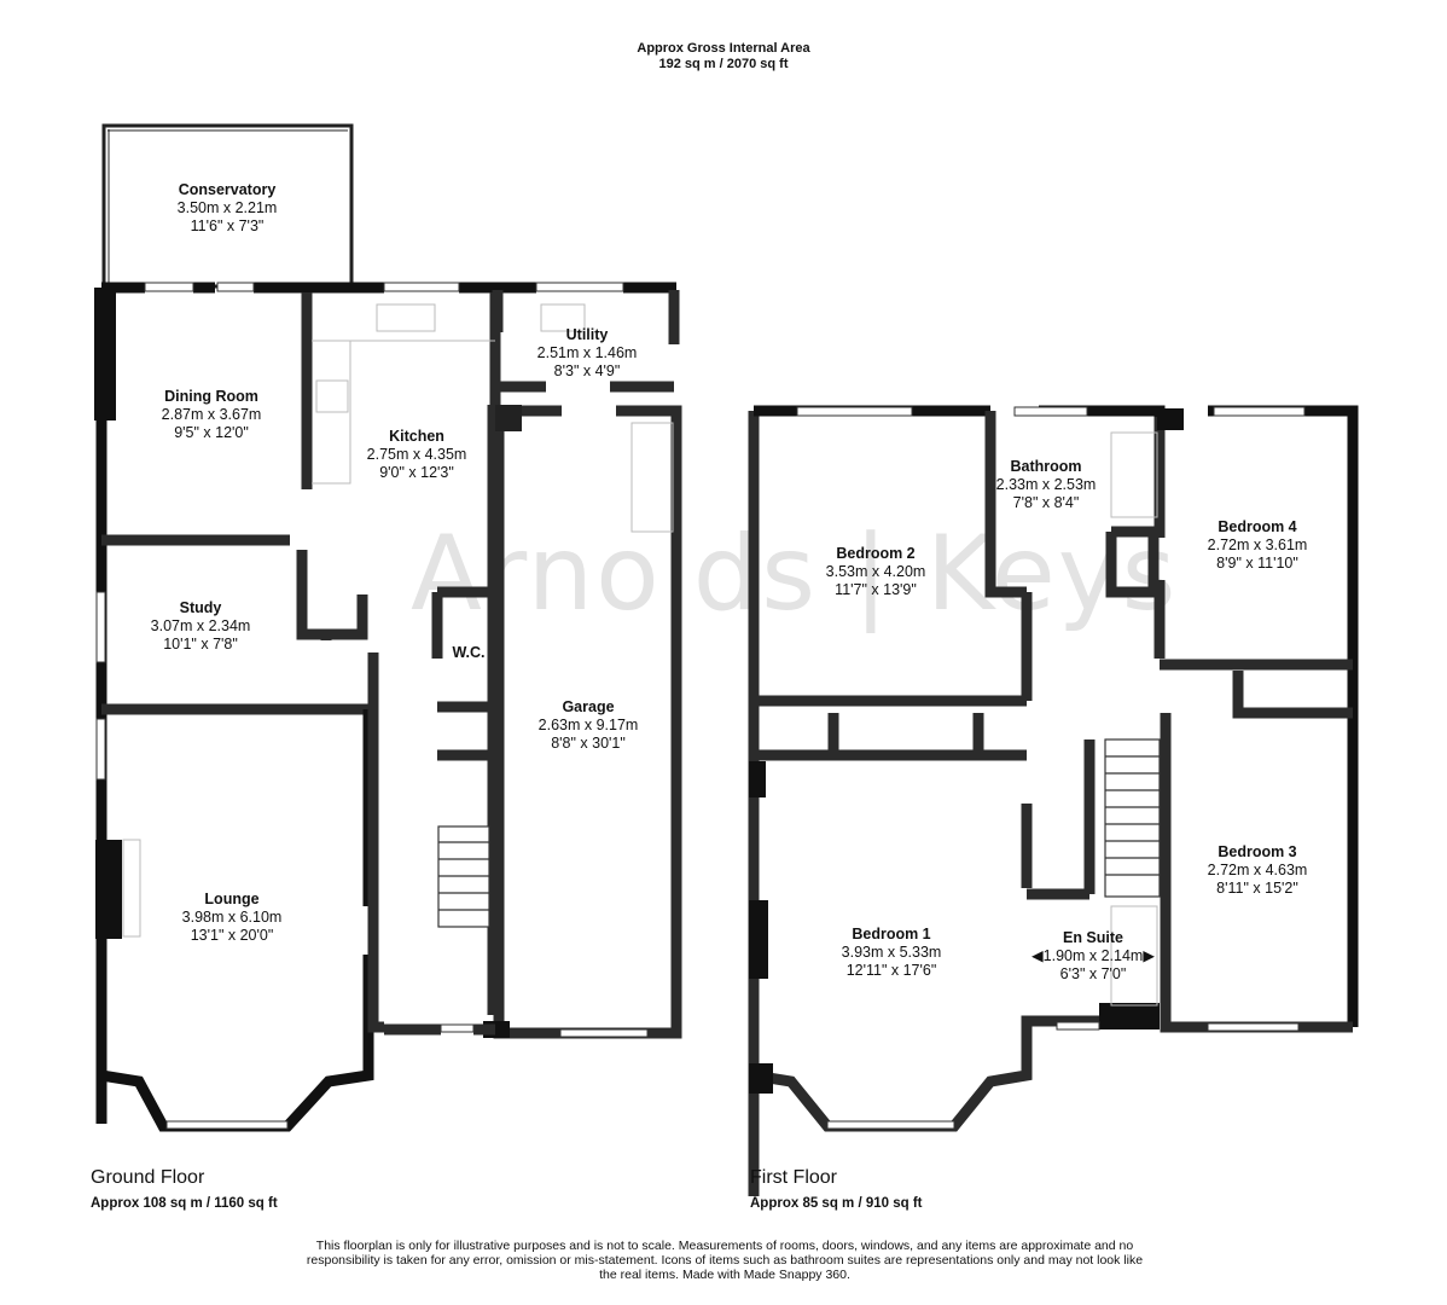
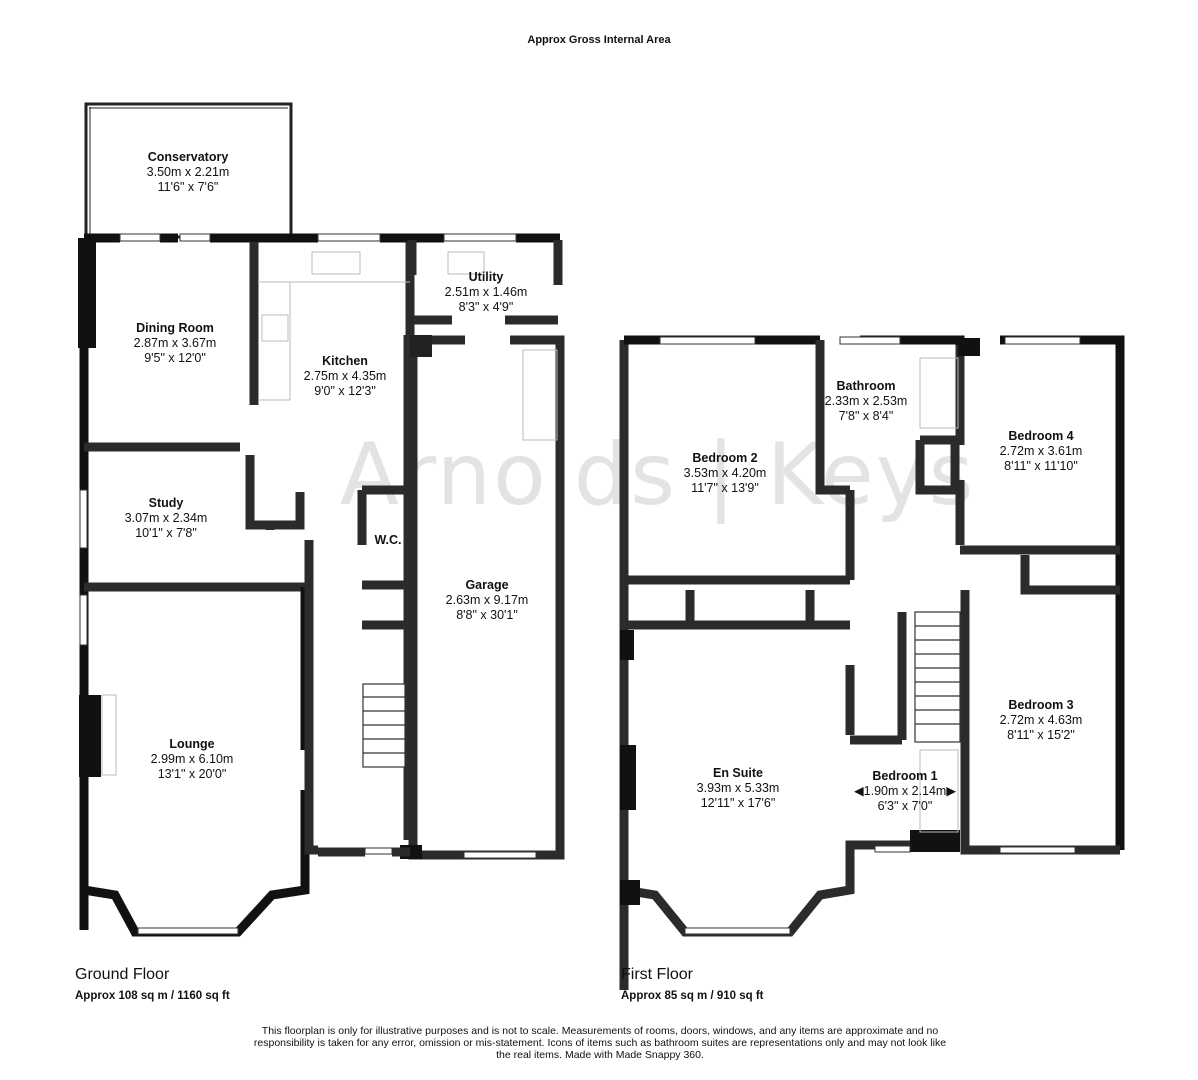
  Approx Gross Internal Area
- 192 sq m / 2070 sq ft
  Arnods | Key
  Conservatory
  3.50m x 2.21m
- 11'6" x 7'3"
+ 11'6" x 7'6"
  Dining Room
  2.87m x 3.67m
  9'5" x 12'0"
  Kitchen
  2.75m x 4.35m
  9'0" x 12'3"
  Utility
  2.51m x 1.46m
  8'3" x 4'9"
  Study
  3.07m x 2.34m
  10'1" x 7'8"
  W.C.
  Garage
  2.63m x 9.17m
  8'8" x 30'1"
  Lounge
- 3.98m x 6.10m
+ 2.99m x 6.10m
  13'1" x 20'0"
  Bedroom 2
  3.53m x 4.20m
  11'7" x 13'9"
  Bathroom
  2.33m x 2.53m
  7'8" x 8'4"
  Bedroom 4
  2.72m x 3.61m
- 8'9" x 11'10"
+ 8'11" x 11'10"
  Bedroom 3
  2.72m x 4.63m
  8'11" x 15'2"
- Bedroom 1
+ En Suite
  3.93m x 5.33m
  12'11" x 17'6"
- En Suite
+ Bedroom 1
  ◀1.90m x 2.14m▶
  6'3" x 7'0"
  Ground Floor
  Approx 108 sq m / 1160 sq ft
  First Floor
  Approx 85 sq m / 910 sq ft
  This floorplan is only for illustrative purposes and is not to scale. Measurements of rooms, doors, windows, and any items are approximate and no responsibility is taken for any error, omission or mis-statement. Icons of items such as bathroom suites are representations only and may not look like the real items. Made with Made Snappy 360.
